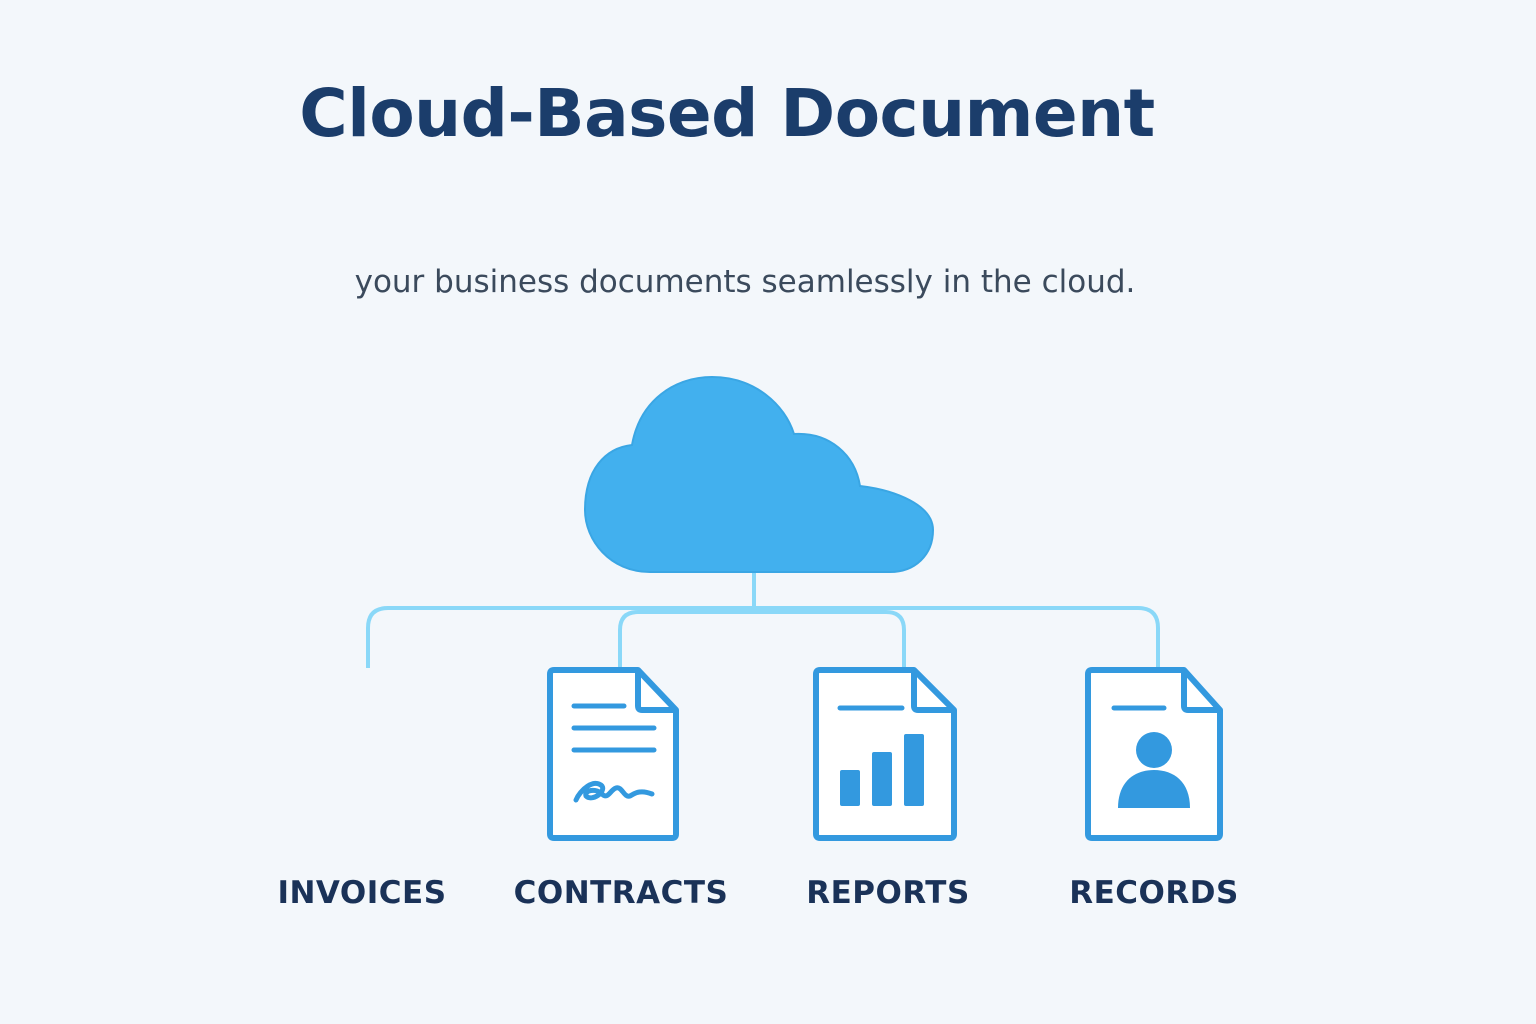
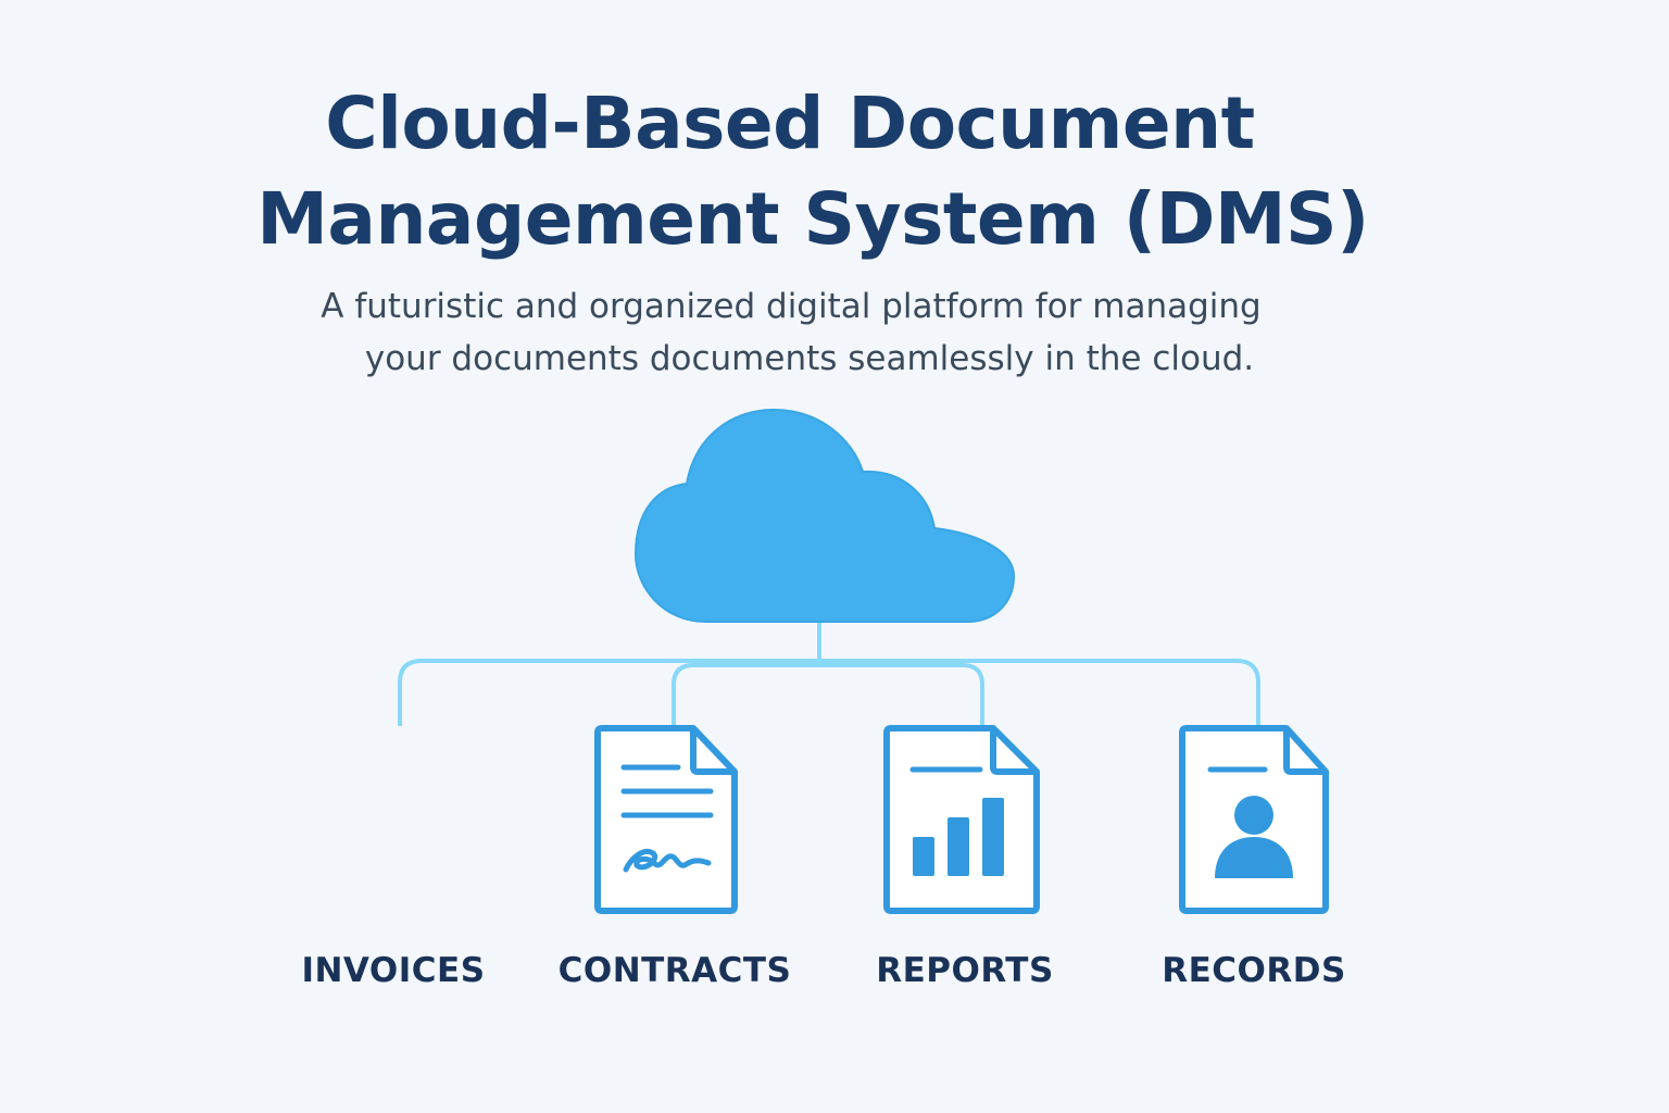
  Cloud-Based Document
+ Management System (DMS)
+ A futuristic and organized digital platform for managing
- your business documents seamlessly in the cloud.
+ your documents documents seamlessly in the cloud.
  INVOICES
  CONTRACTS
  REPORTS
  RECORDS
